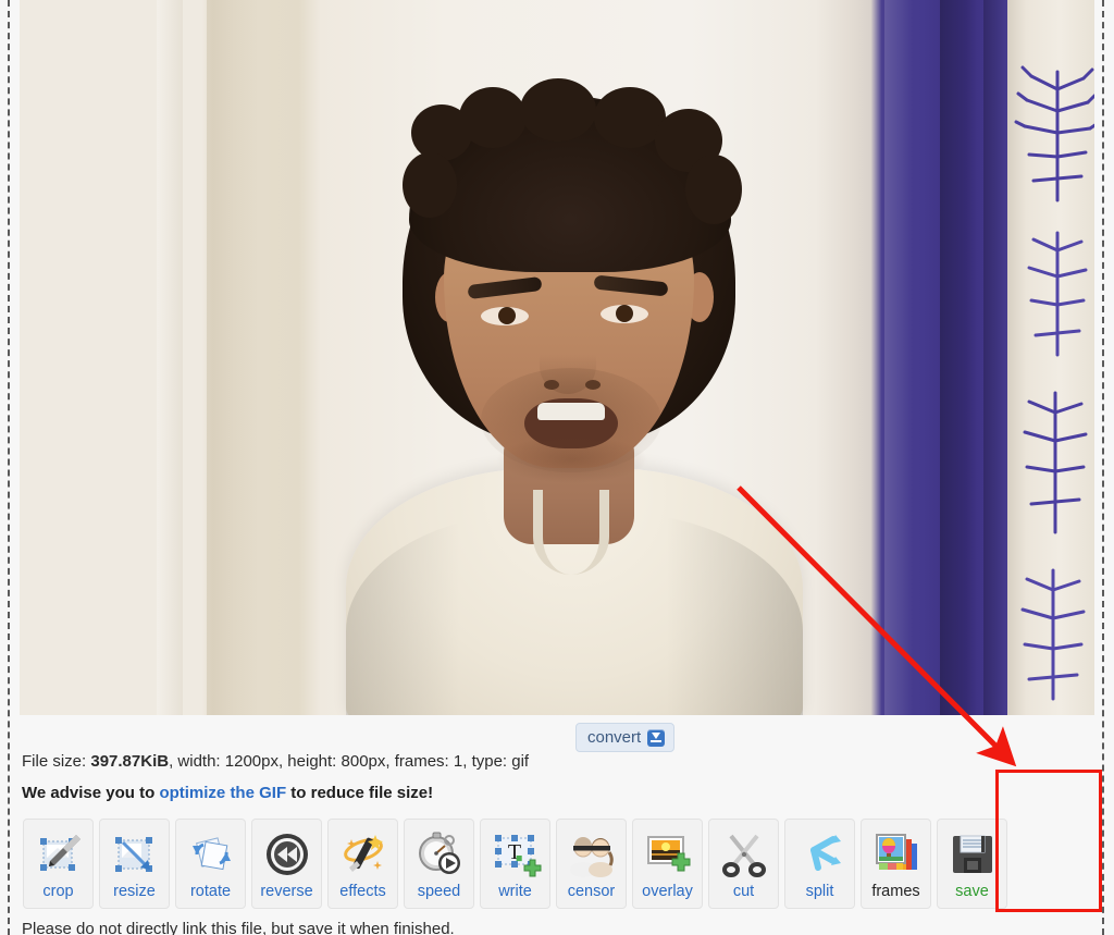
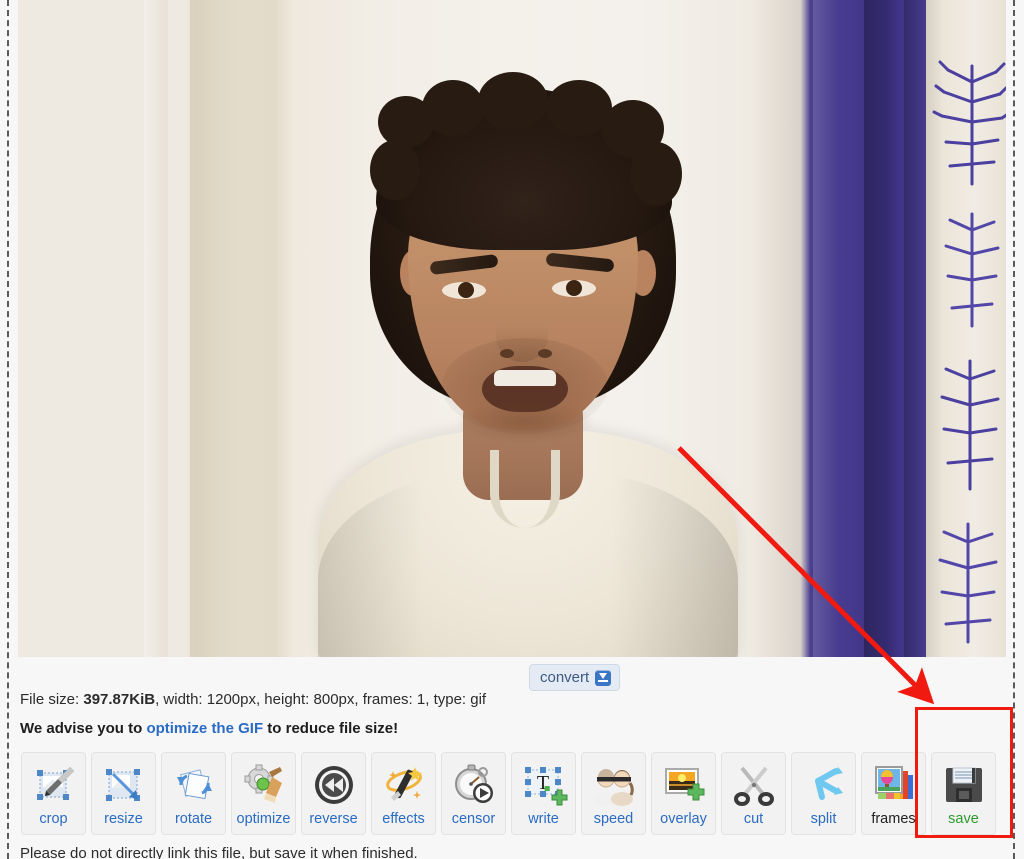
  convert
  File size: 397.87KiB, width: 1200px, height: 800px, frames: 1, type: gif
  We advise you to optimize the GIF to reduce file size!
  crop
  resize
  rotate
+ optimize
  reverse
  effects
- speed
+ censor
  T
  write
- censor
+ speed
  overlay
  cut
  split
  frames
  save
  Please do not directly link this file, but save it when finished.
